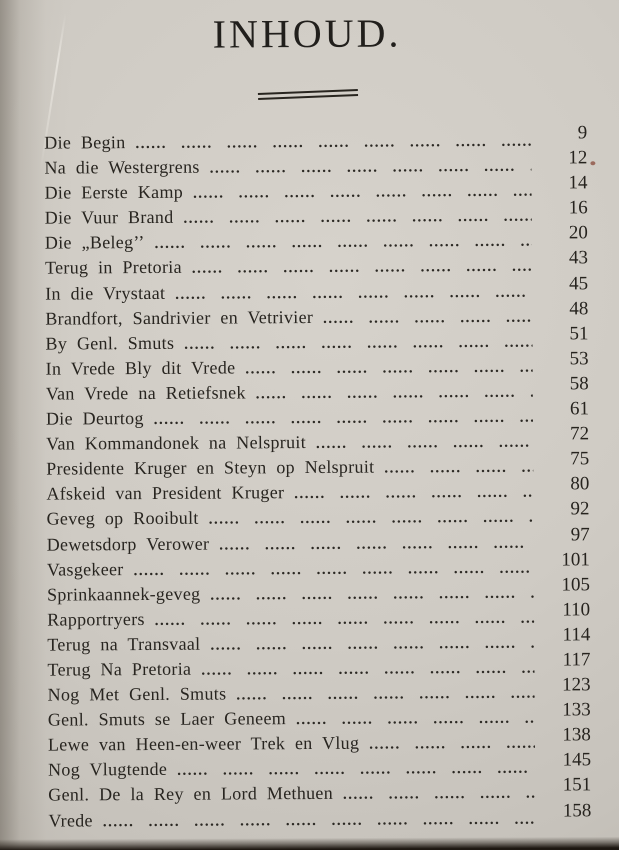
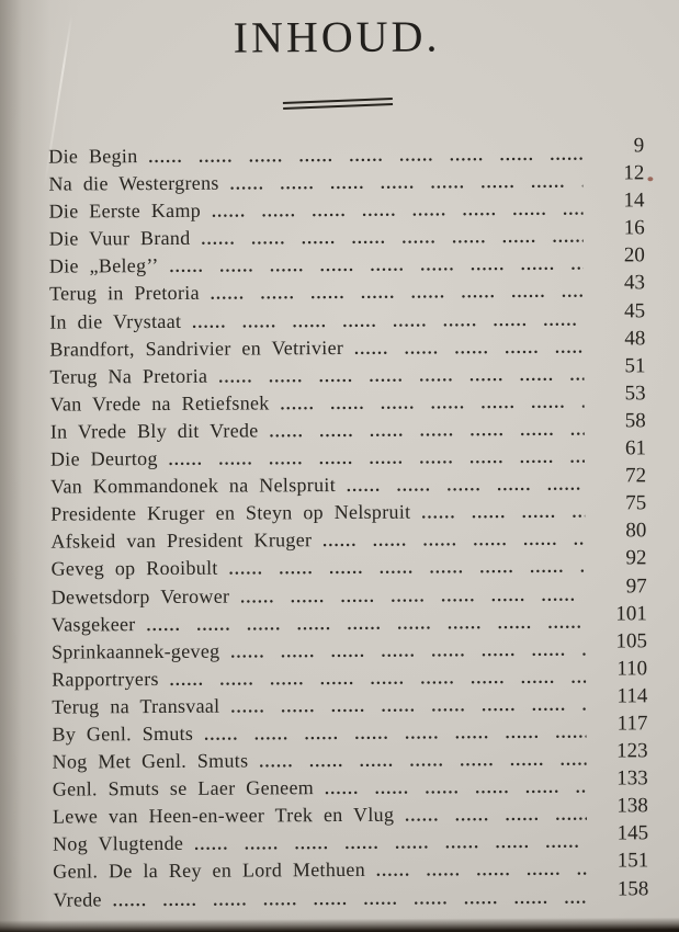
  INHOUD.
  Die Begin
  9
  Na die Westergrens
  12
  Die Eerste Kamp
  14
  Die Vuur Brand
  16
  Die „Beleg’’
  20
  Terug in Pretoria
  43
  In die Vrystaat
  45
  Brandfort, Sandrivier en Vetrivier
  48
- By Genl. Smuts
+ Terug Na Pretoria
  51
- In Vrede Bly dit Vrede
+ Van Vrede na Retiefsnek
  53
- Van Vrede na Retiefsnek
+ In Vrede Bly dit Vrede
  58
  Die Deurtog
  61
  Van Kommandonek na Nelspruit
  72
  Presidente Kruger en Steyn op Nelspruit
  75
  Afskeid van President Kruger
  80
  Geveg op Rooibult
  92
  Dewetsdorp Verower
  97
  Vasgekeer
  101
  Sprinkaannek-geveg
  105
  Rapportryers
  110
  Terug na Transvaal
  114
- Terug Na Pretoria
+ By Genl. Smuts
  117
  Nog Met Genl. Smuts
  123
  Genl. Smuts se Laer Geneem
  133
  Lewe van Heen-en-weer Trek en Vlug
  138
  Nog Vlugtende
  145
  Genl. De la Rey en Lord Methuen
  151
  Vrede
  158
